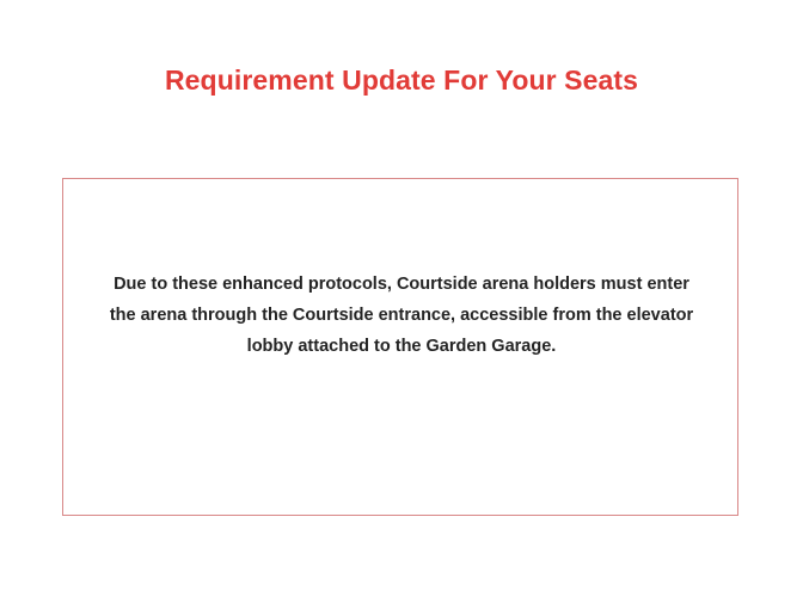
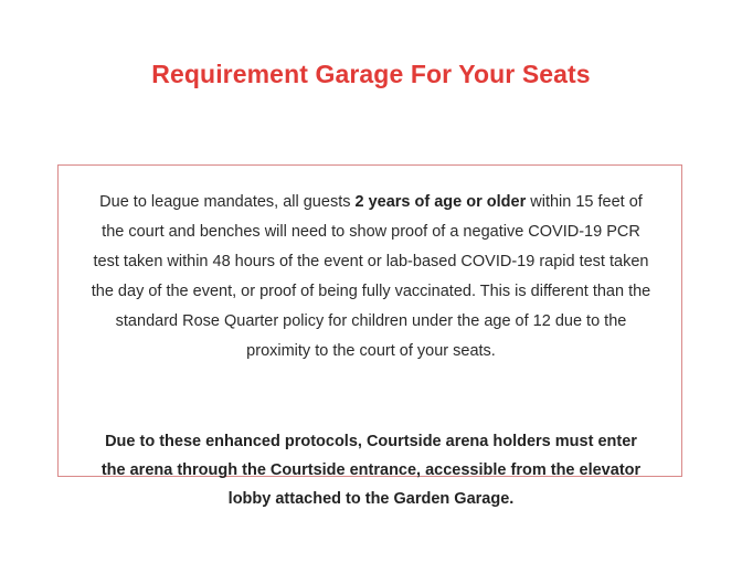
- Requirement Update For Your Seats
+ Requirement Garage For Your Seats
+ Due to league mandates, all guests 2 years of age or older within 15 feet of the court and benches will need to show proof of a negative COVID-19 PCR test taken within 48 hours of the event or lab-based COVID-19 rapid test taken the day of the event, or proof of being fully vaccinated. This is different than the standard Rose Quarter policy for children under the age of 12 due to the proximity to the court of your seats.
  Due to these enhanced protocols, Courtside arena holders must enter the arena through the Courtside entrance, accessible from the elevator lobby attached to the Garden Garage.
